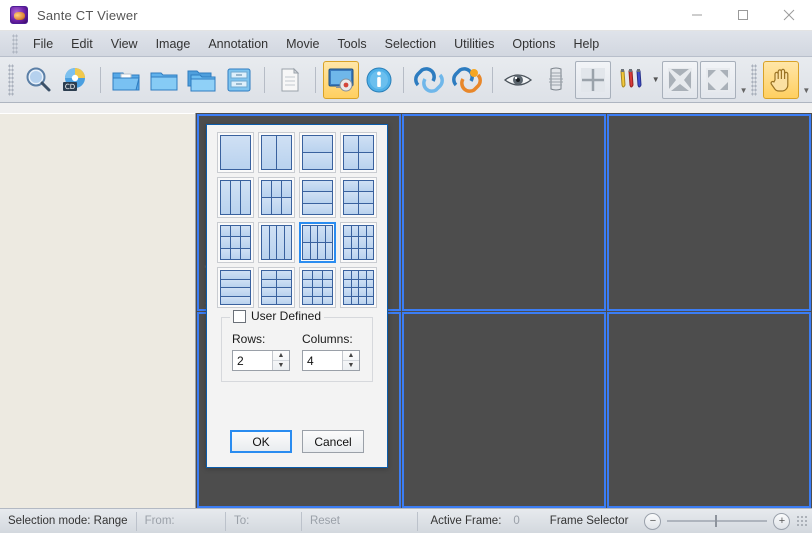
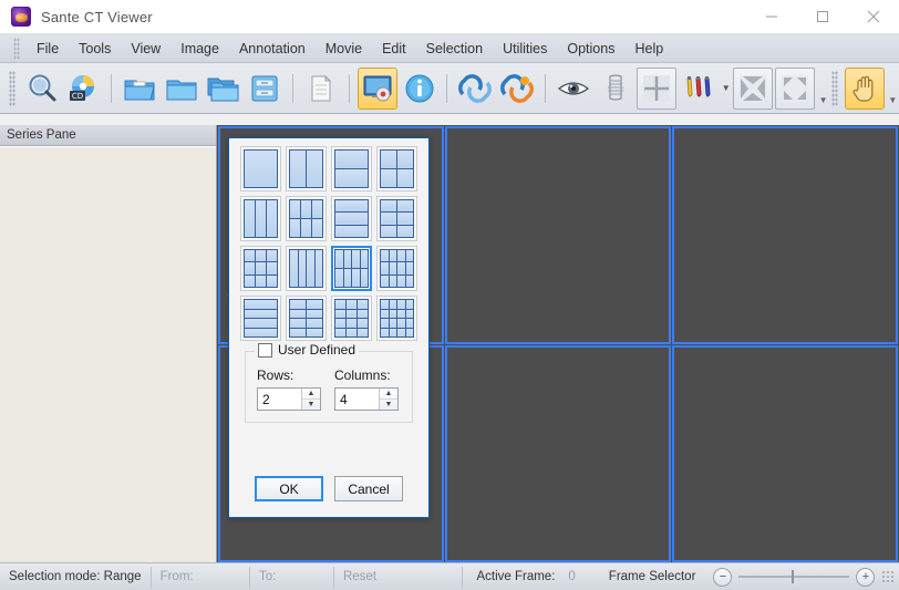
  Sante CT Viewer
  File
- Edit
+ Tools
  View
  Image
  Annotation
  Movie
- Tools
+ Edit
  Selection
  Utilities
  Options
  Help
  CD
  ▼
  ▼
  ▼
+ Series Pane
  User Defined
  Rows:
  2
  Columns:
  4
  OK
  Cancel
  Selection mode: Range
  From:
  To:
  Reset
  Active Frame:
  0
  Frame Selector
  −
  +
